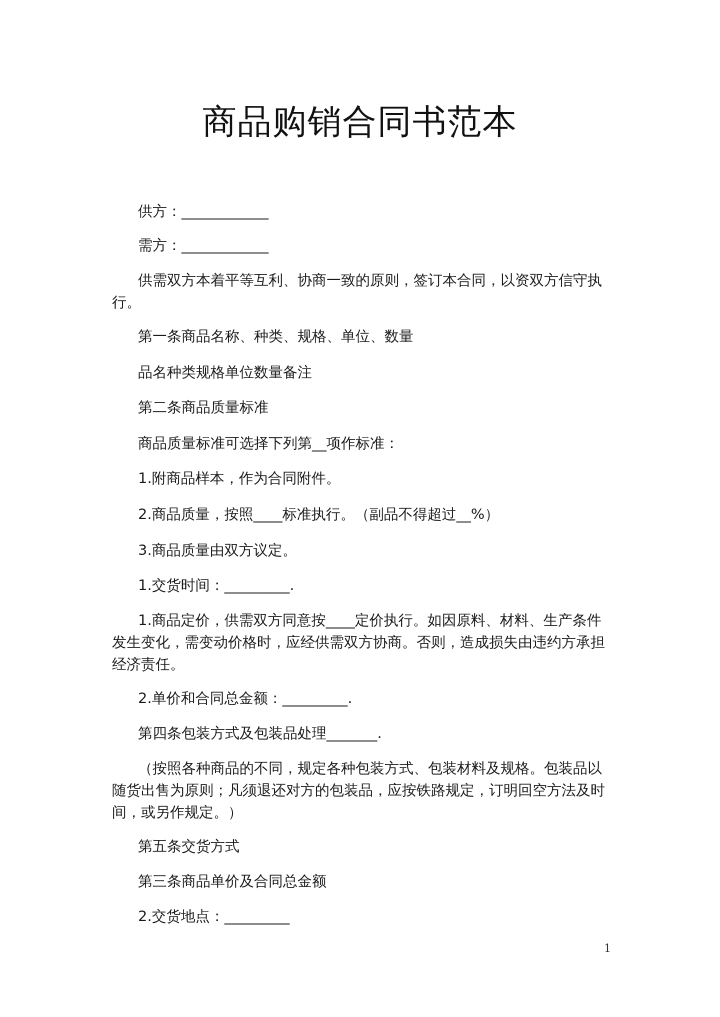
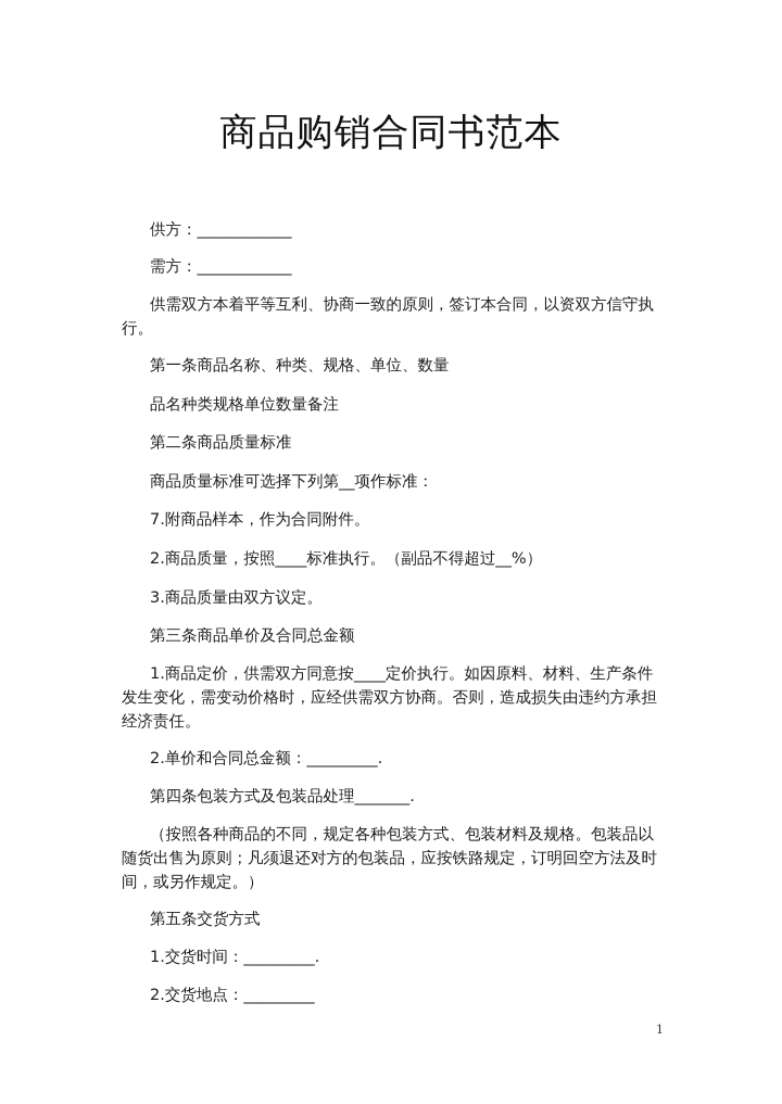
  商品购销合同书范本
  供方：____________
  需方：____________
  供需双方本着平等互利、协商一致的原则，签订本合同，以资双方信守执行。
  第一条商品名称、种类、规格、单位、数量
  品名种类规格单位数量备注
  第二条商品质量标准
  商品质量标准可选择下列第__项作标准：
- 1.附商品样本，作为合同附件。
+ 7.附商品样本，作为合同附件。
  2.商品质量，按照____标准执行。（副品不得超过__%）
  3.商品质量由双方议定。
- 1.交货时间：_________.
+ 第三条商品单价及合同总金额
  1.商品定价，供需双方同意按____定价执行。如因原料、材料、生产条件发生变化，需变动价格时，应经供需双方协商。否则，造成损失由违约方承担经济责任。
  2.单价和合同总金额：_________.
  第四条包装方式及包装品处理_______.
  （按照各种商品的不同，规定各种包装方式、包装材料及规格。包装品以随货出售为原则；凡须退还对方的包装品，应按铁路规定，订明回空方法及时间，或另作规定。）
  第五条交货方式
- 第三条商品单价及合同总金额
+ 1.交货时间：_________.
  2.交货地点：_________
  1
